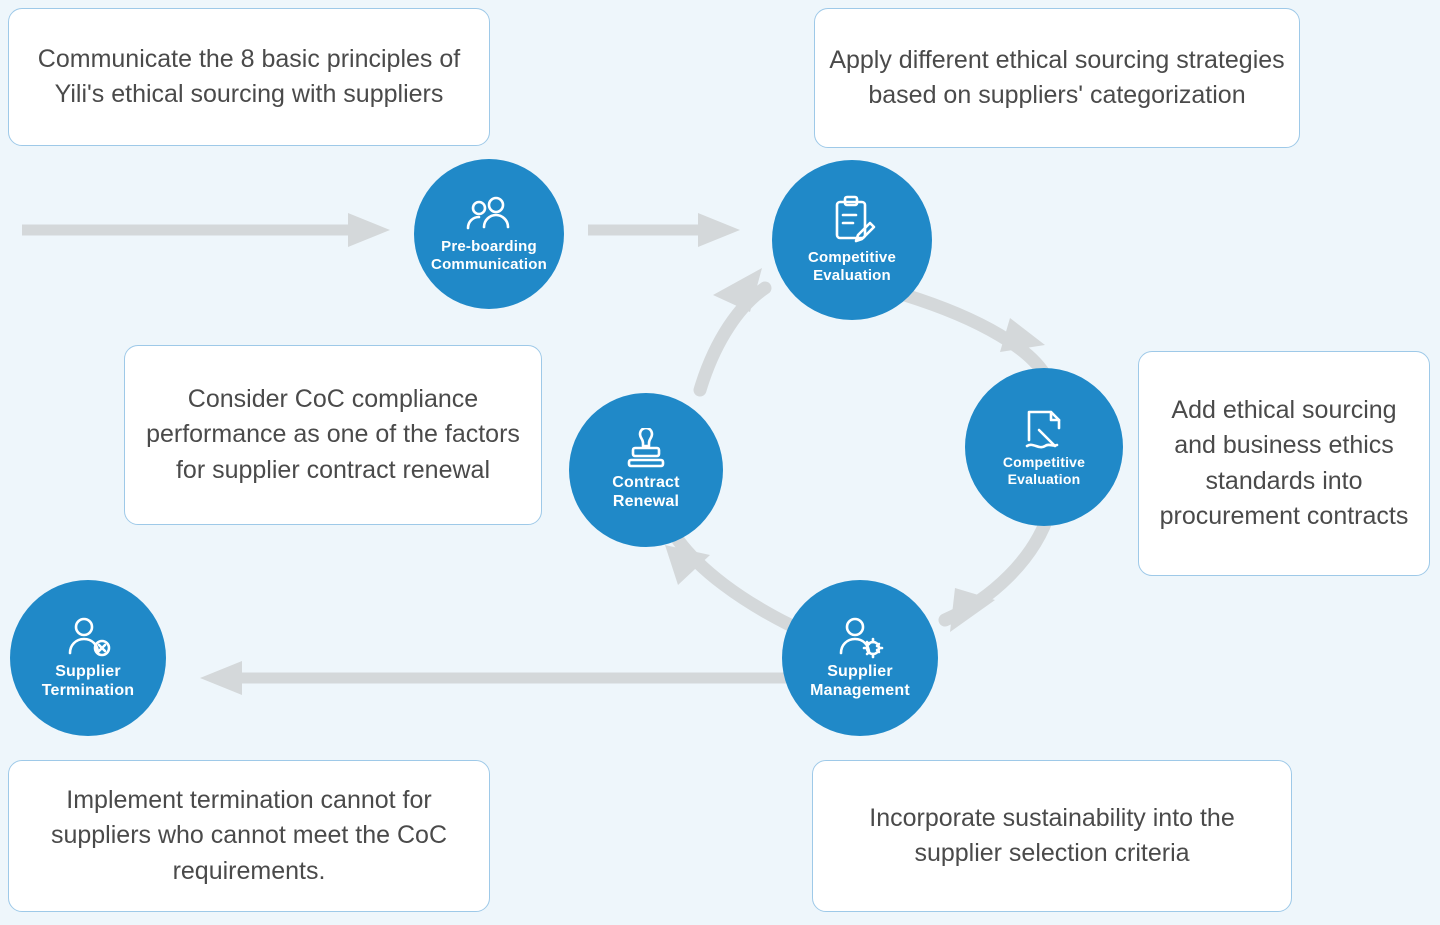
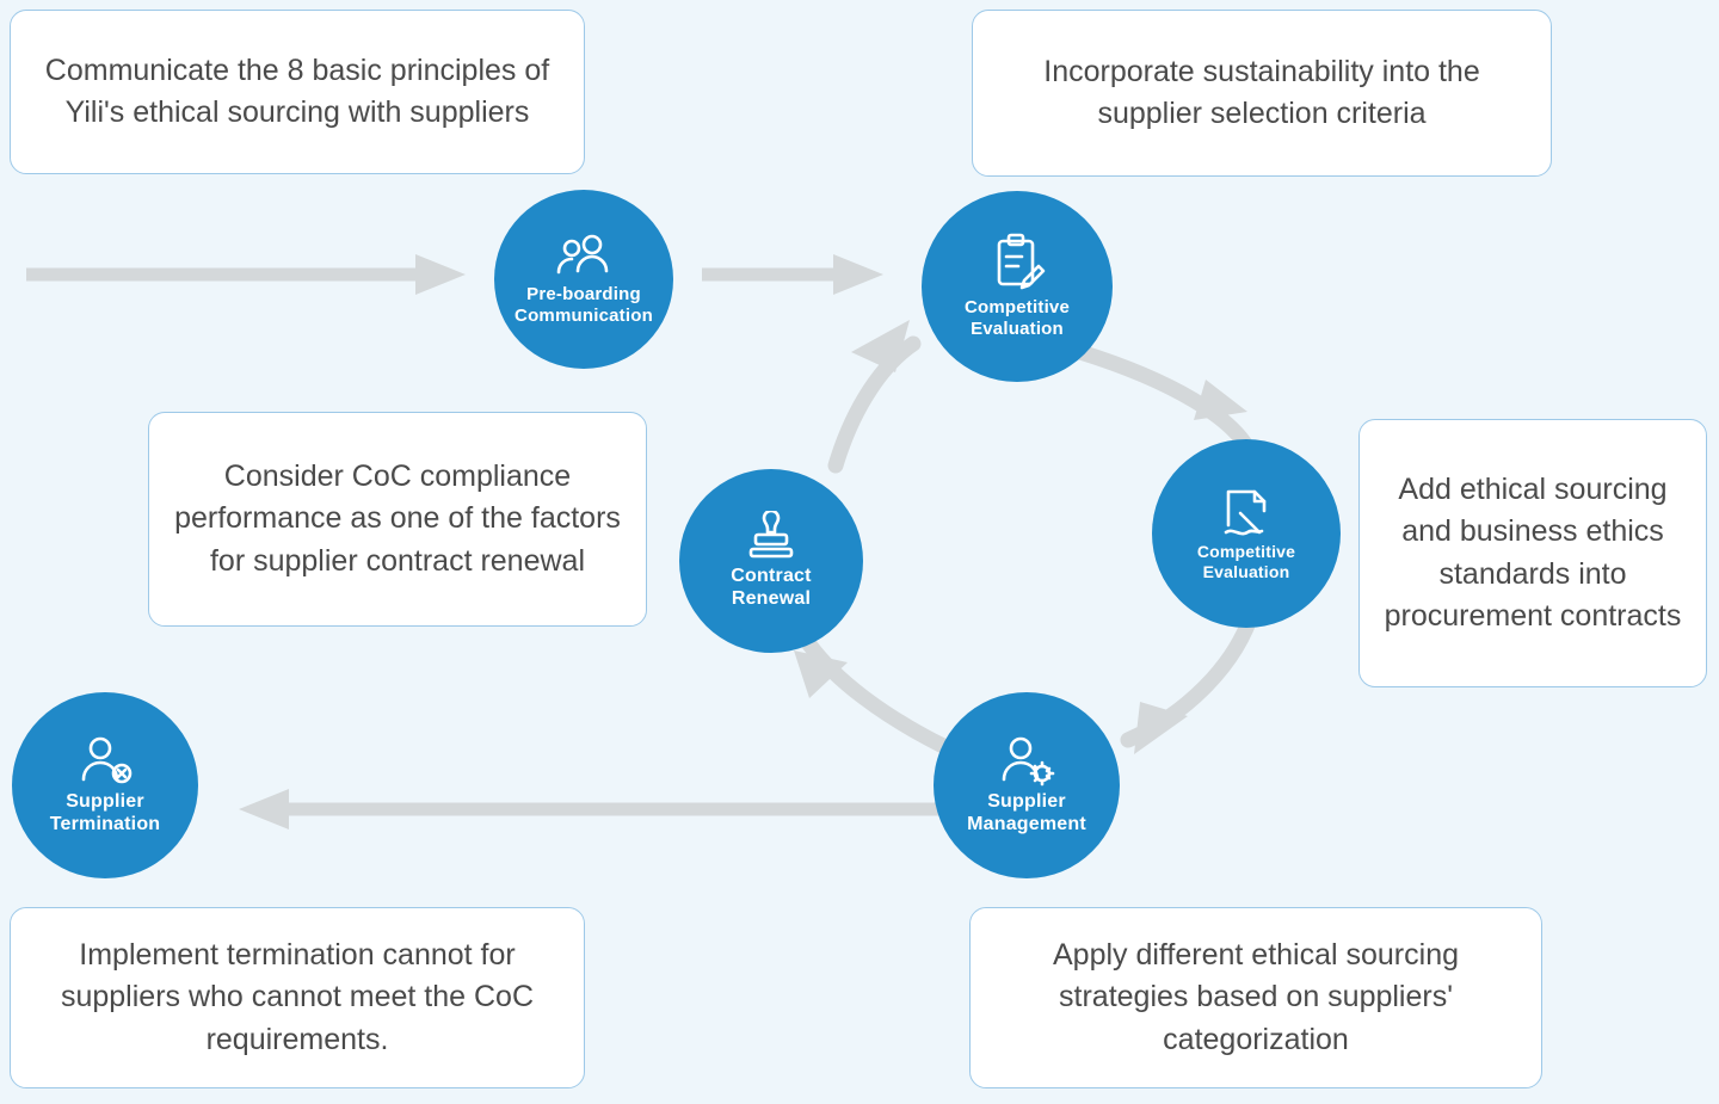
  Communicate the 8 basic principles of Yili's ethical sourcing with suppliers
- Apply different ethical sourcing strategies based on suppliers' categorization
+ Incorporate sustainability into the supplier selection criteria
  Add ethical sourcing and business ethics standards into procurement contracts
- Incorporate sustainability into the supplier selection criteria
+ Apply different ethical sourcing strategies based on suppliers' categorization
  Implement termination cannot for suppliers who cannot meet the CoC requirements.
  Consider CoC compliance performance as one of the factors for supplier contract renewal
  Pre-boarding
  Communication
  Competitive
  Evaluation
  Competitive
  Evaluation
  Supplier
  Management
  Supplier
  Termination
  Contract
  Renewal
